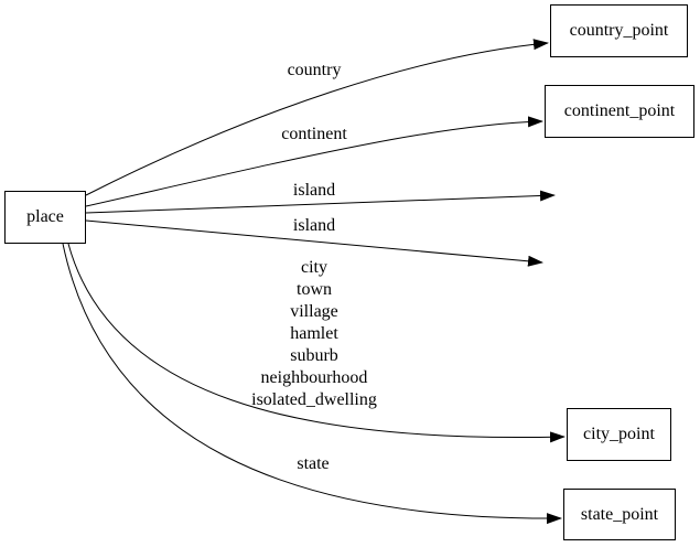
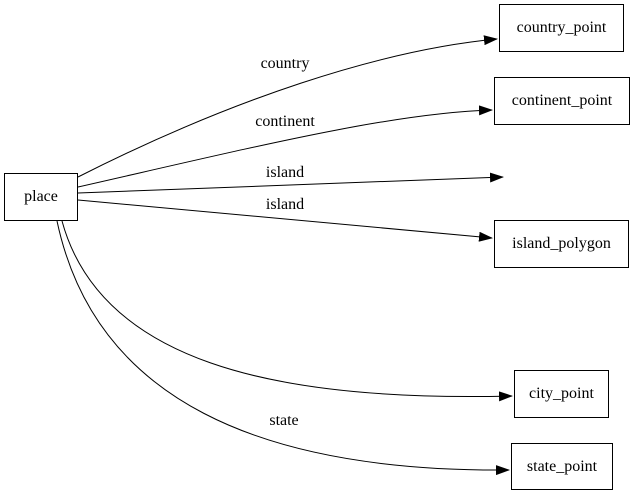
  place
  country_point
  continent_point
+ island_polygon
  city_point
  state_point
  country
  continent
  island
  island
- city
- town
- village
- hamlet
- suburb
- neighbourhood
- isolated_dwelling
  state
